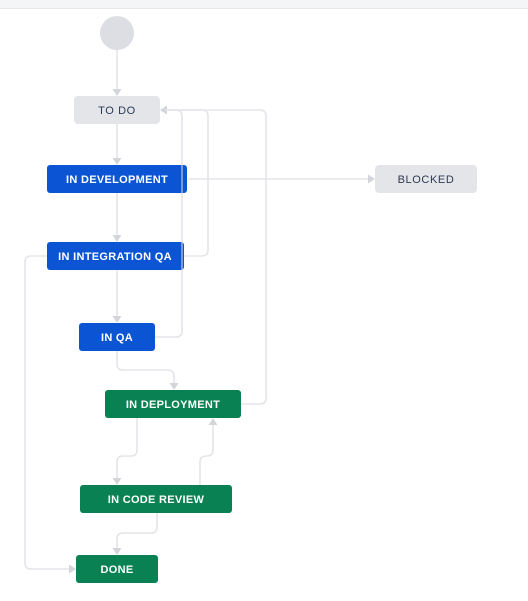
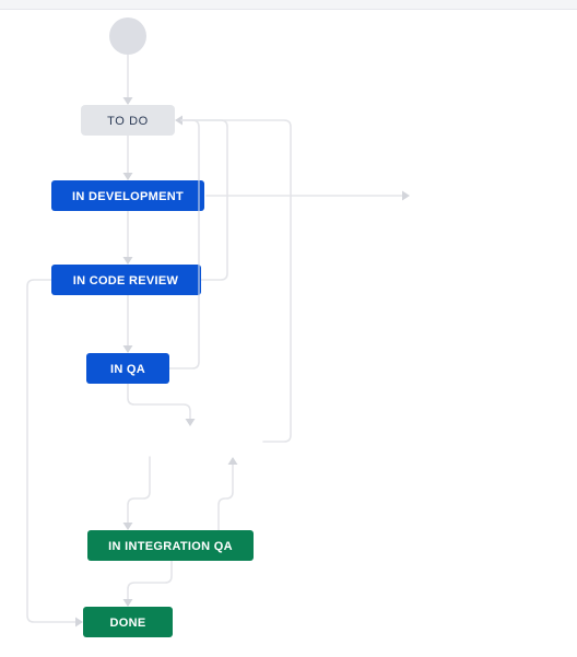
  TO DO
  IN DEVELOPMENT
- BLOCKED
- IN INTEGRATION QA
+ IN CODE REVIEW
  IN QA
- IN DEPLOYMENT
- IN CODE REVIEW
+ IN INTEGRATION QA
  DONE
